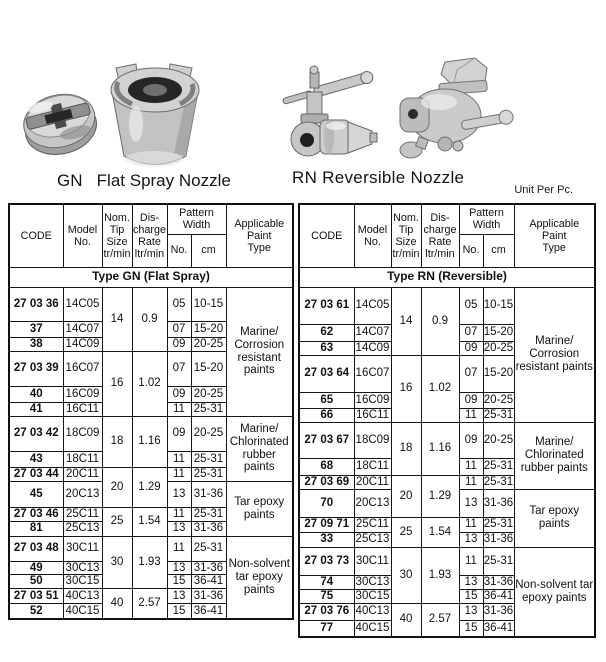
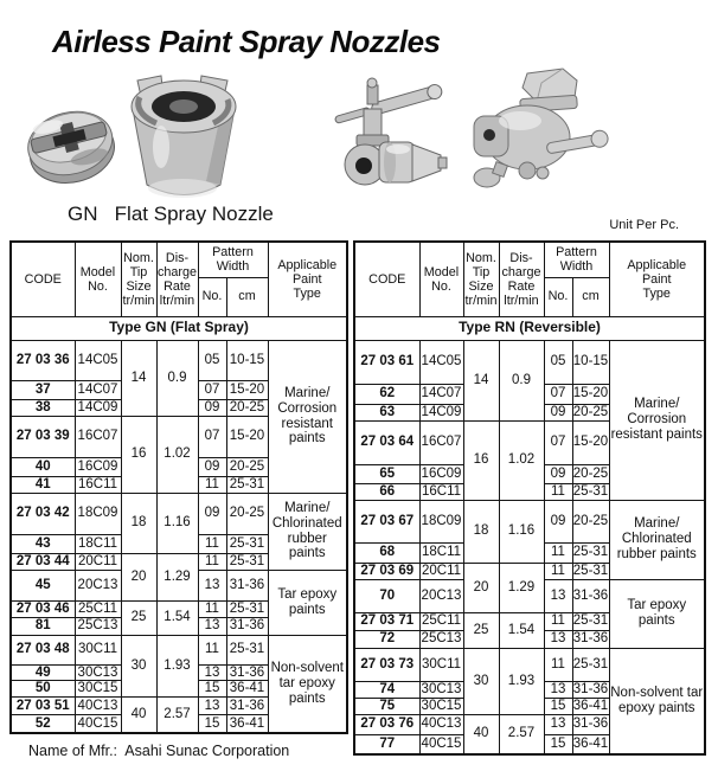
+ Airless Paint Spray Nozzles
  GN Flat Spray Nozzle
- RN Reversible Nozzle
  Unit Per Pc.
  CODE	Model No.	Nom. Tip Size tr/min	Dis- charge Rate ltr/min	Pattern Width	Applicable Paint Type
  No.	cm
  Type GN (Flat Spray)
  27 03 36	14C05	14	0.9	05	10-15	Marine/ Corrosion resistant paints
  37	14C07	07	15-20
  38	14C09	09	20-25
  27 03 39	16C07	16	1.02	07	15-20
  40	16C09	09	20-25
  41	16C11	11	25-31
  27 03 42	18C09	18	1.16	09	20-25	Marine/ Chlorinated rubber paints
  43	18C11	11	25-31
  27 03 44	20C11	20	1.29	11	25-31
  45	20C13	13	31-36	Tar epoxy paints
  27 03 46	25C11	25	1.54	11	25-31
  81	25C13	13	31-36
  27 03 48	30C11	30	1.93	11	25-31	Non-solvent tar epoxy paints
  49	30C13	13	31-36
  50	30C15	15	36-41
  27 03 51	40C13	40	2.57	13	31-36
  52	40C15	15	36-41
  CODE	Model No.	Nom. Tip Size tr/min	Dis- charge Rate ltr/min	Pattern Width	Applicable Paint Type
  No.	cm
  Type RN (Reversible)
  27 03 61	14C05	14	0.9	05	10-15	Marine/ Corrosion resistant paints
  62	14C07	07	15-20
  63	14C09	09	20-25
  27 03 64	16C07	16	1.02	07	15-20
  65	16C09	09	20-25
  66	16C11	11	25-31
  27 03 67	18C09	18	1.16	09	20-25	Marine/ Chlorinated rubber paints
  68	18C11	11	25-31
  27 03 69	20C11	20	1.29	11	25-31
  70	20C13	13	31-36	Tar epoxy paints
- 27 09 71	25C11	25	1.54	11	25-31
+ 27 03 71	25C11	25	1.54	11	25-31
- 33	25C13	13	31-36
+ 72	25C13	13	31-36
  27 03 73	30C11	30	1.93	11	25-31	Non-solvent tar epoxy paints
  74	30C13	13	31-36
  75	30C15	15	36-41
  27 03 76	40C13	40	2.57	13	31-36
  77	40C15	15	36-41
+ Name of Mfr.: Asahi Sunac Corporation
